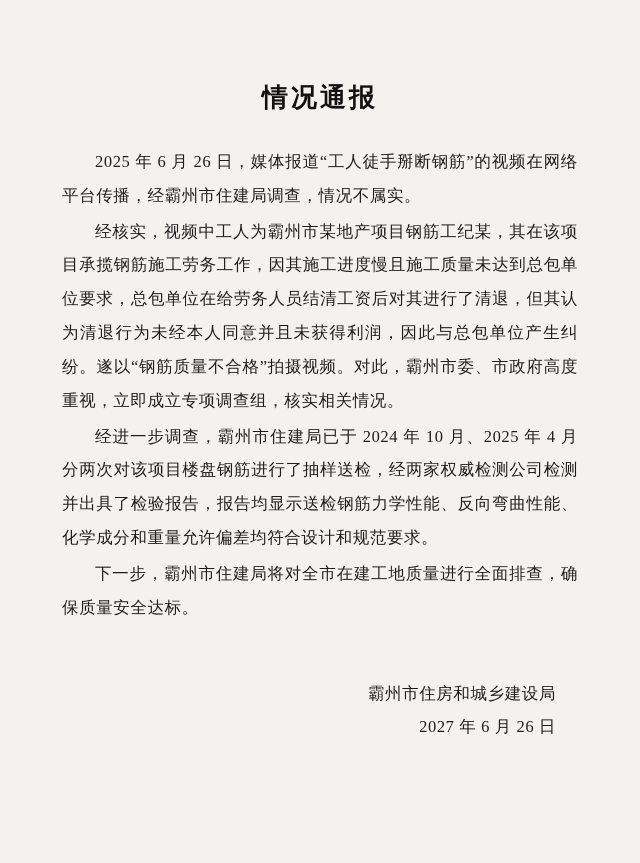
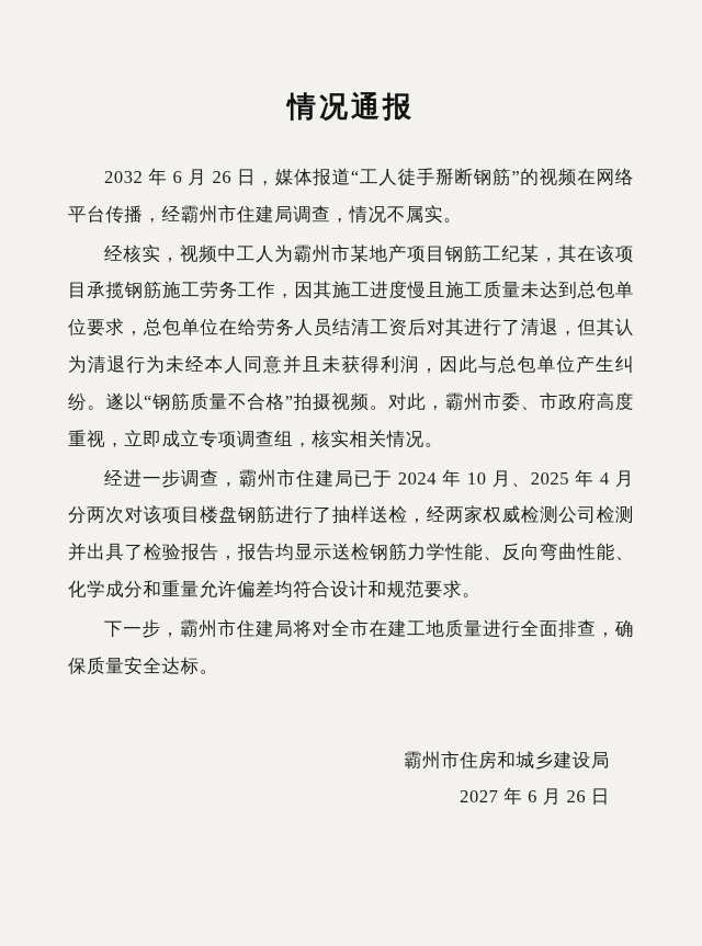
  情况通报
- 2025 年 6 月 26 日，媒体报道“工人徒手掰断钢筋”的视频在网络平台传播，经霸州市住建局调查，情况不属实。
+ 2032 年 6 月 26 日，媒体报道“工人徒手掰断钢筋”的视频在网络平台传播，经霸州市住建局调查，情况不属实。
  经核实，视频中工人为霸州市某地产项目钢筋工纪某，其在该项目承揽钢筋施工劳务工作，因其施工进度慢且施工质量未达到总包单位要求，总包单位在给劳务人员结清工资后对其进行了清退，但其认为清退行为未经本人同意并且未获得利润，因此与总包单位产生纠纷。遂以“钢筋质量不合格”拍摄视频。对此，霸州市委、市政府高度重视，立即成立专项调查组，核实相关情况。
  经进一步调查，霸州市住建局已于 2024 年 10 月、2025 年 4 月分两次对该项目楼盘钢筋进行了抽样送检，经两家权威检测公司检测并出具了检验报告，报告均显示送检钢筋力学性能、反向弯曲性能、化学成分和重量允许偏差均符合设计和规范要求。
  下一步，霸州市住建局将对全市在建工地质量进行全面排查，确保质量安全达标。
  霸州市住房和城乡建设局
  2027 年 6 月 26 日
